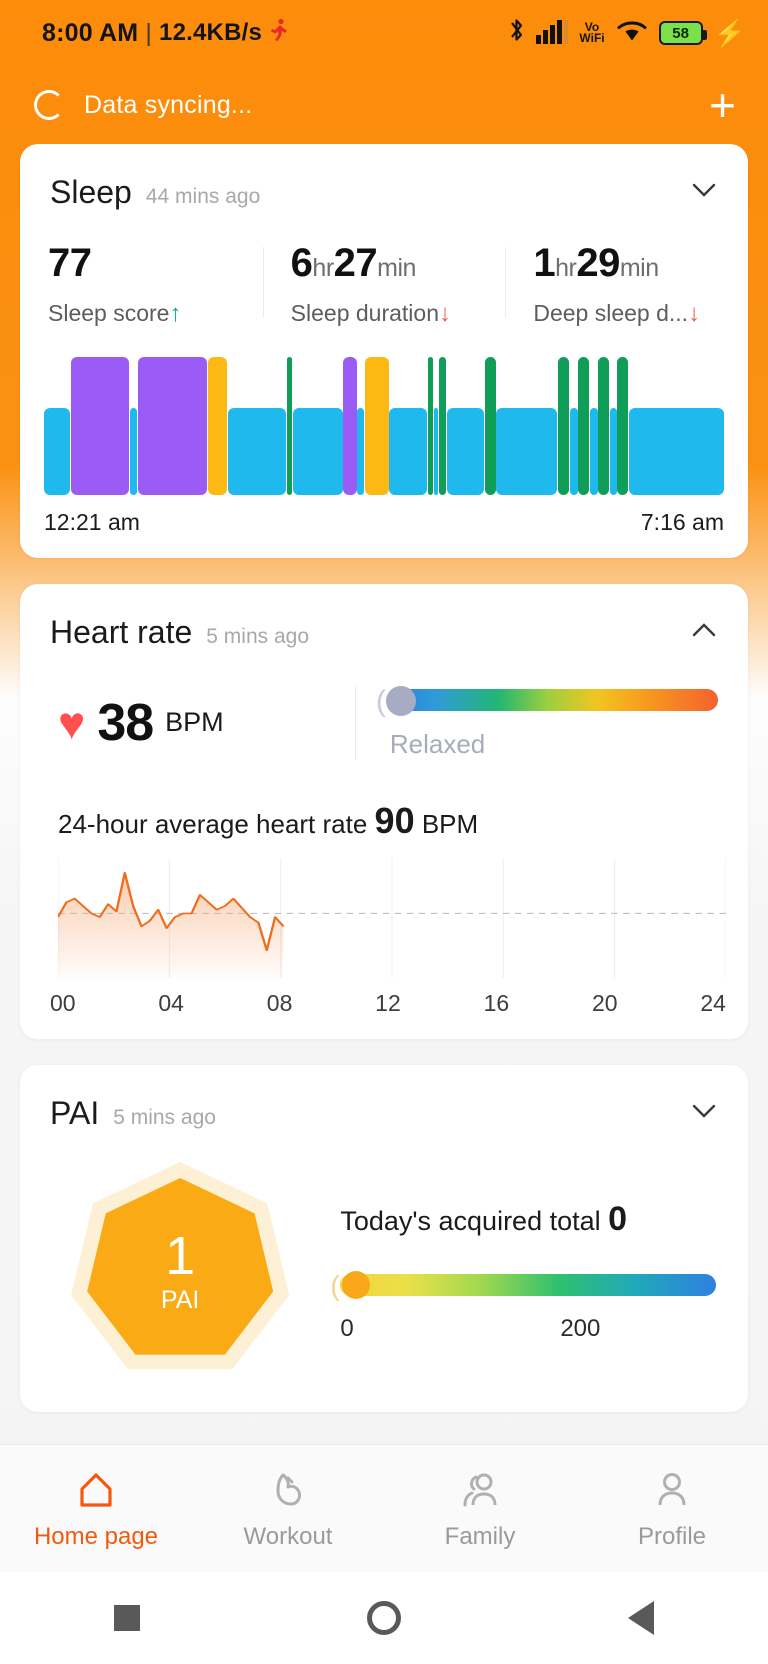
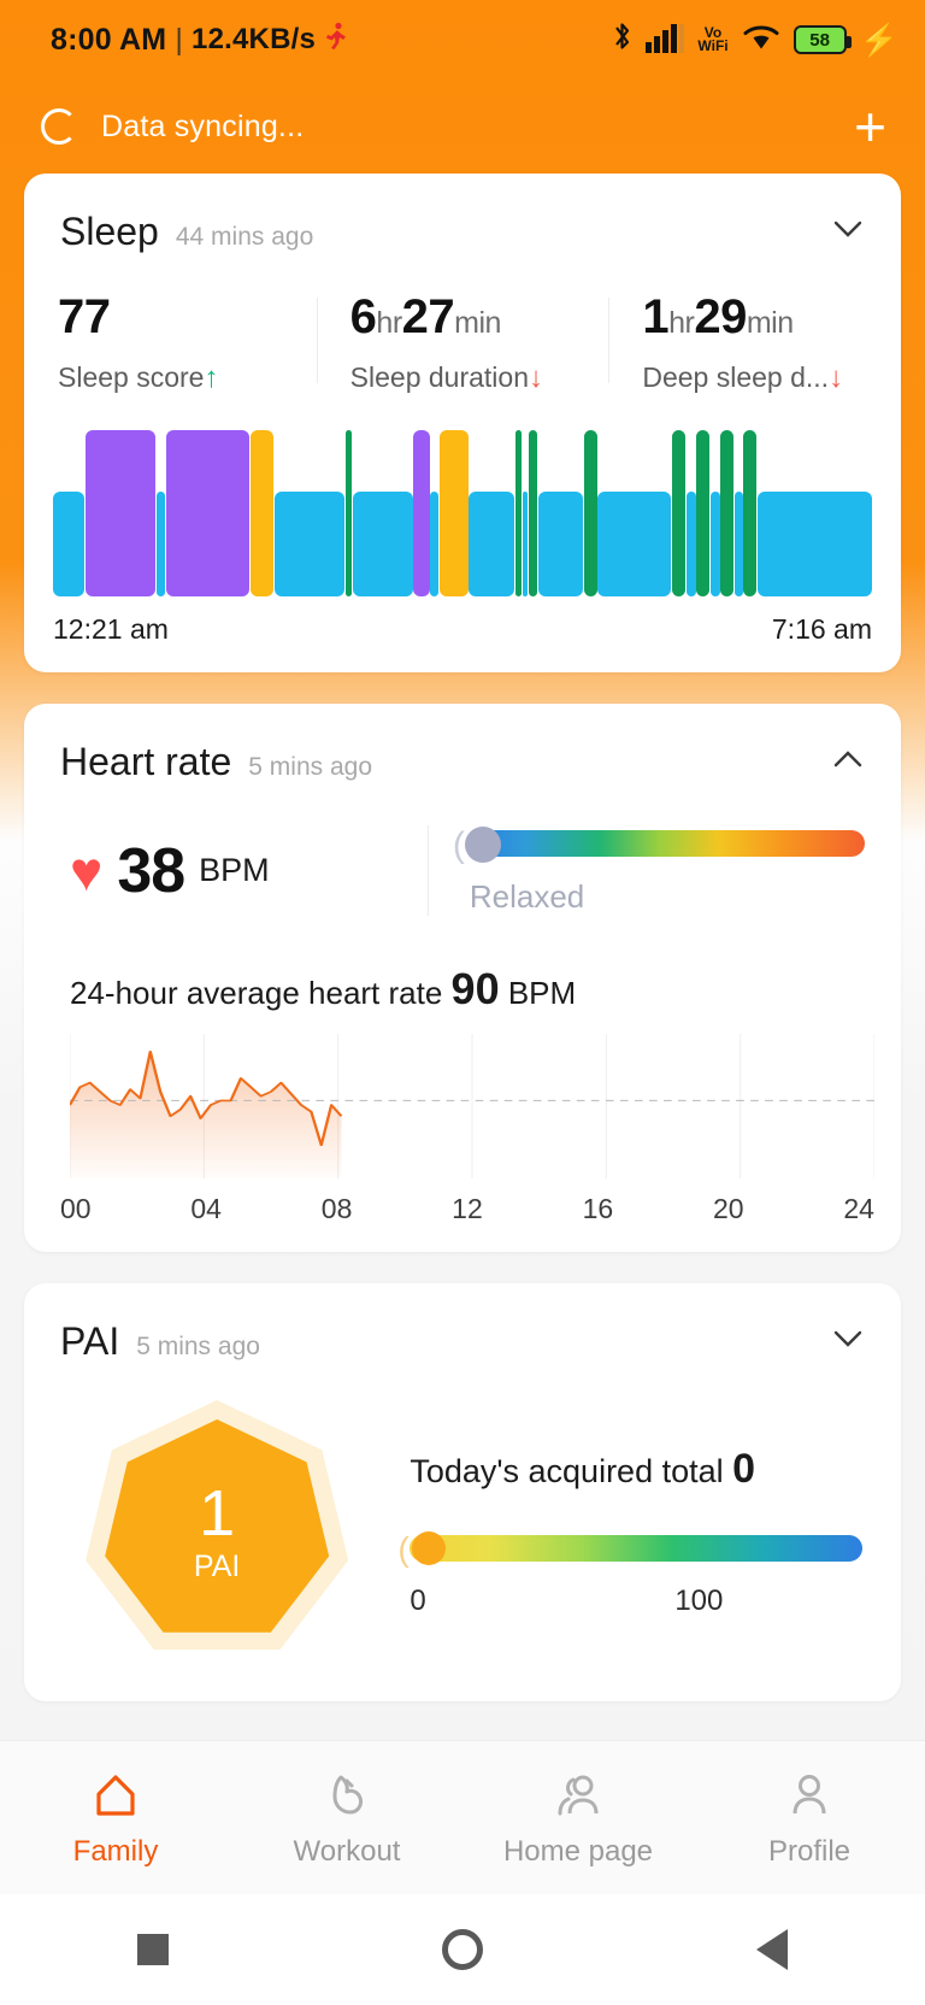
  8:00 AM
  |
  12.4KB/s
  Vo
  WiFi
  58
  ⚡
  Data syncing...
  +
  Sleep
  44 mins ago
  77
  Sleep score↑
  6hr27min
  Sleep duration↓
  1hr29min
  Deep sleep d...↓
  12:21 am
  7:16 am
  Heart rate
  5 mins ago
  ♥
  38
  BPM
  (
  Relaxed
  24-hour average heart rate 90 BPM
  00
  04
  08
  12
  16
  20
  24
  PAI
  5 mins ago
  1
  PAI
  Today's acquired total 0
  (
  0
- 200
+ 100
- Home page
+ Family
  Workout
- Family
+ Home page
  Profile
